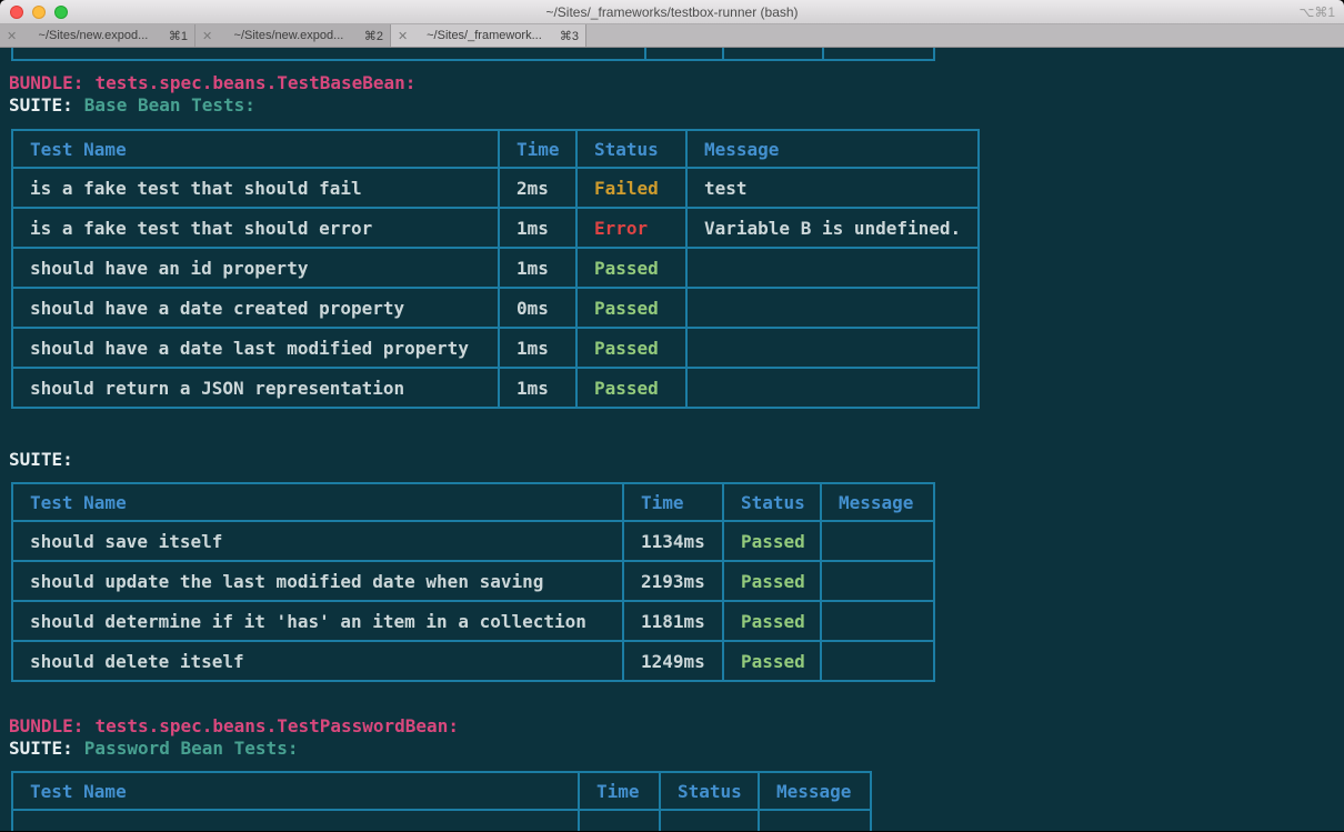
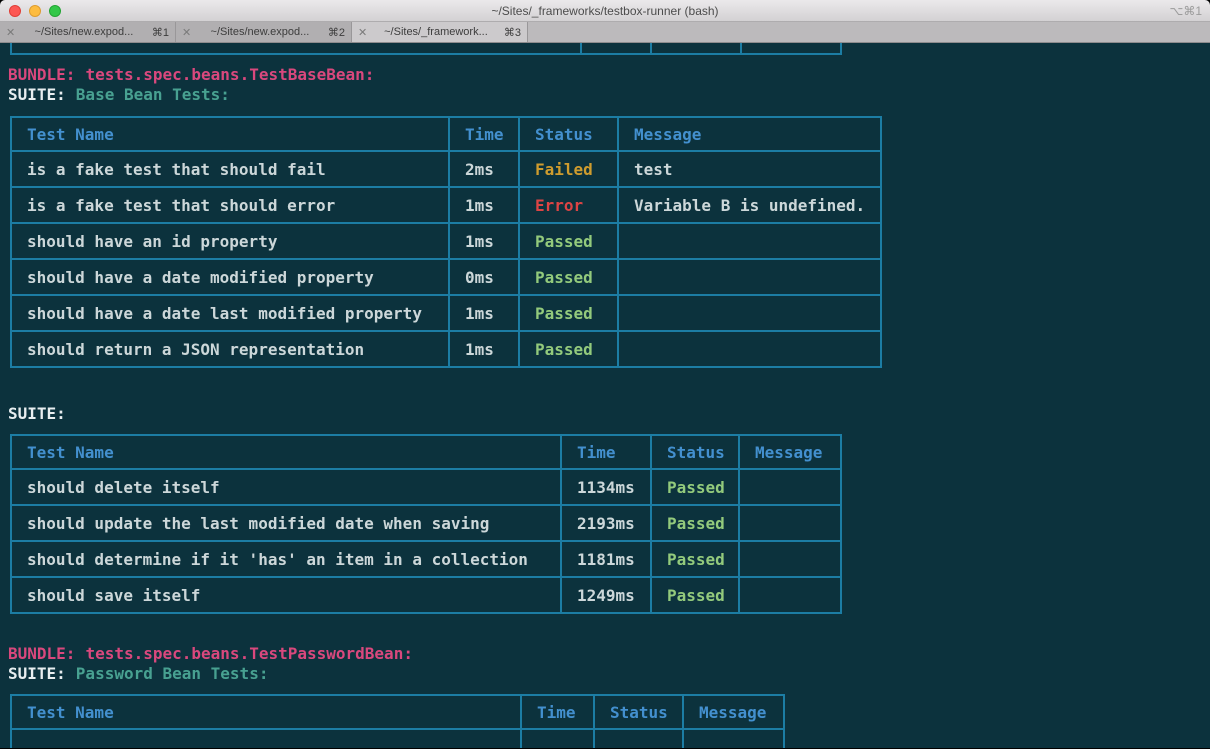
  ~/Sites/_frameworks/testbox-runner (bash)
  ⌥⌘1
  ✕
  ~/Sites/new.expod...
  ⌘1
  ✕
  ~/Sites/new.expod...
  ⌘2
  ✕
  ~/Sites/_framework...
  ⌘3
  BUNDLE:
  tests.spec.beans.TestBaseBean:
  SUITE:
  Base Bean Tests:
  Test Name	Time	Status	Message
  is a fake test that should fail	2ms	Failed	test
  is a fake test that should error	1ms	Error	Variable B is undefined.
  should have an id property	1ms	Passed
- should have a date created property	0ms	Passed
+ should have a date modified property	0ms	Passed
  should have a date last modified property	1ms	Passed
  should return a JSON representation	1ms	Passed
  SUITE:
  Test Name	Time	Status	Message
- should save itself	1134ms	Passed
+ should delete itself	1134ms	Passed
  should update the last modified date when saving	2193ms	Passed
  should determine if it 'has' an item in a collection	1181ms	Passed
- should delete itself	1249ms	Passed
+ should save itself	1249ms	Passed
  BUNDLE:
  tests.spec.beans.TestPasswordBean:
  SUITE:
  Password Bean Tests:
  Test Name	Time	Status	Message
